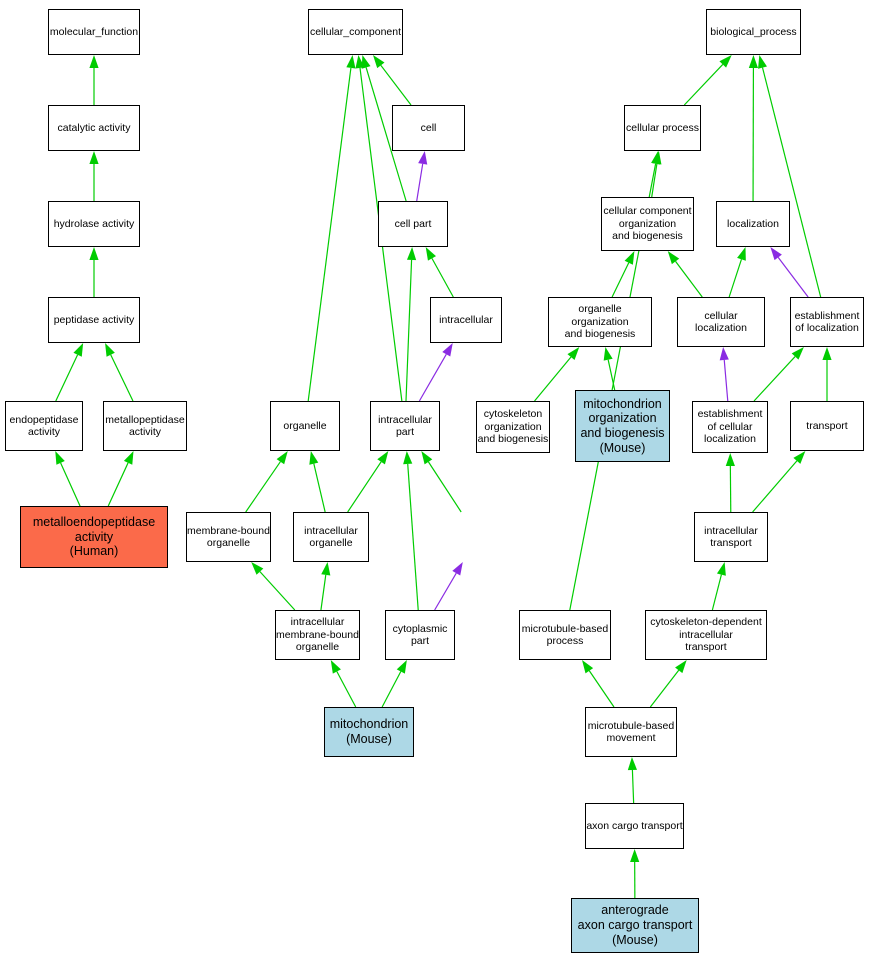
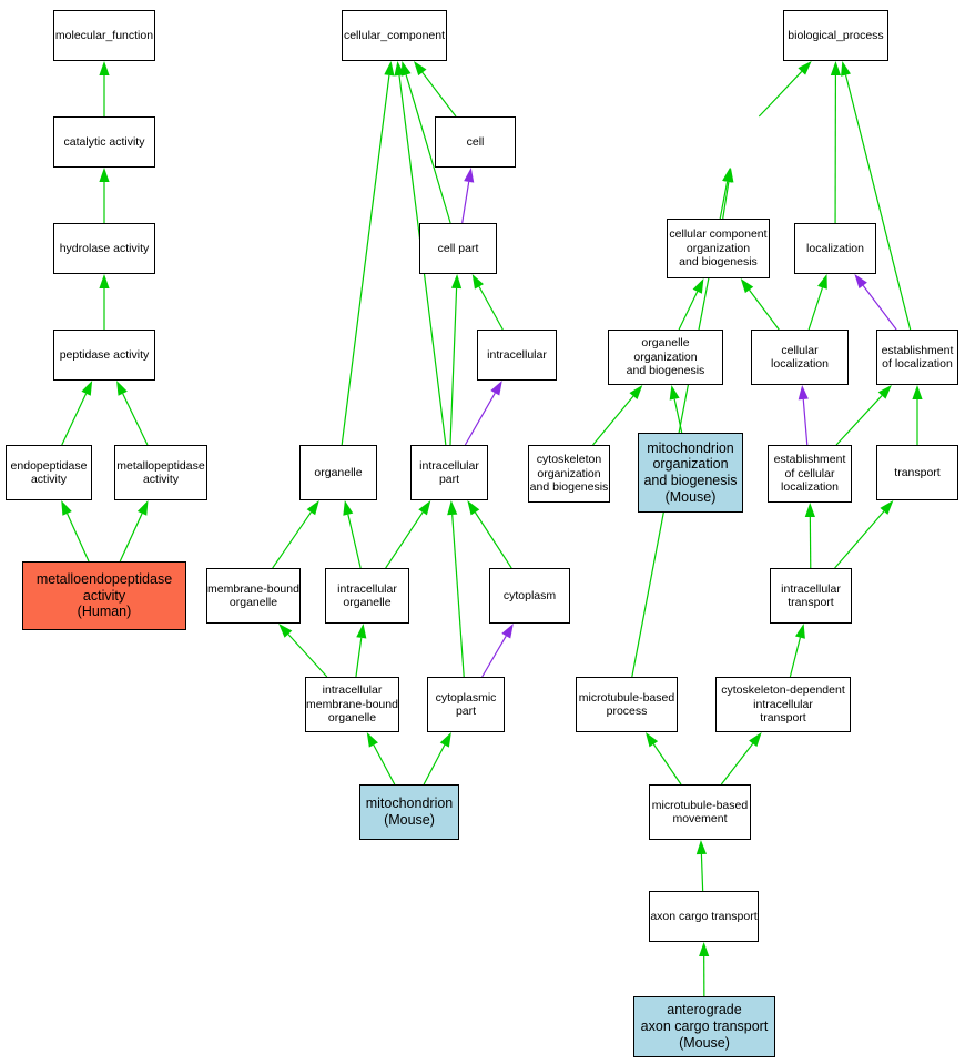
  molecular_function
  catalytic activity
  hydrolase activity
  peptidase activity
  endopeptidase
  activity
  metallopeptidase
  activity
  metalloendopeptidase
  activity
  (Human)
  cellular_component
  cell
  cell part
  intracellular
  organelle
  intracellular
  part
  membrane-bound
  organelle
  intracellular
  organelle
+ cytoplasm
  intracellular
  membrane-bound
  organelle
  cytoplasmic
  part
  mitochondrion
  (Mouse)
  biological_process
- cellular process
  cellular component
  organization
  and biogenesis
  localization
  organelle organization
  and biogenesis
  cellular localization
  establishment
  of localization
  cytoskeleton
  organization
  and biogenesis
  mitochondrion
  organization
  and biogenesis
  (Mouse)
  establishment
  of cellular
  localization
  transport
  intracellular
  transport
  microtubule-based
  process
  cytoskeleton-dependent
  intracellular
  transport
  microtubule-based
  movement
  axon cargo transport
  anterograde
  axon cargo transport
  (Mouse)
